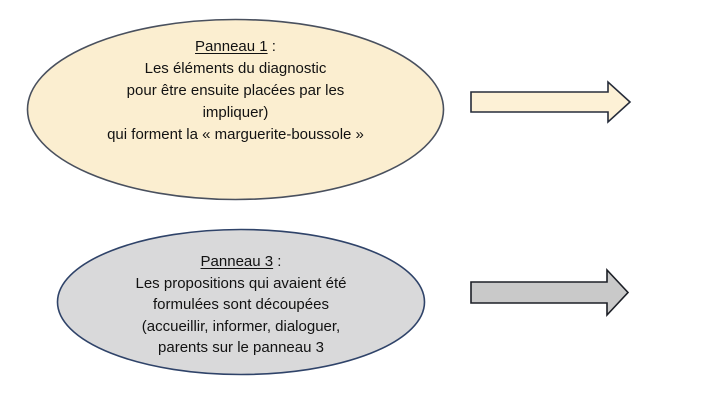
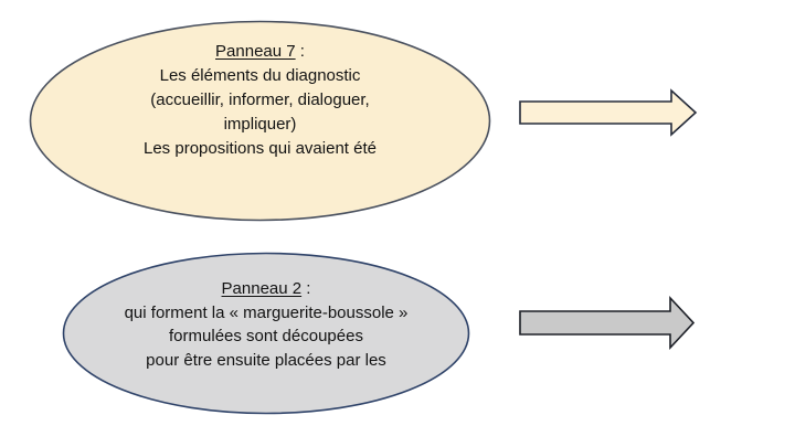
- Panneau 1 :
+ Panneau 7 :
  Les éléments du diagnostic
- pour être ensuite placées par les
+ (accueillir, informer, dialoguer,
  impliquer)
- qui forment la « marguerite-boussole »
+ Les propositions qui avaient été
- Panneau 3 :
+ Panneau 2 :
- Les propositions qui avaient été
+ qui forment la « marguerite-boussole »
  formulées sont découpées
- (accueillir, informer, dialoguer,
+ pour être ensuite placées par les
- parents sur le panneau 3
